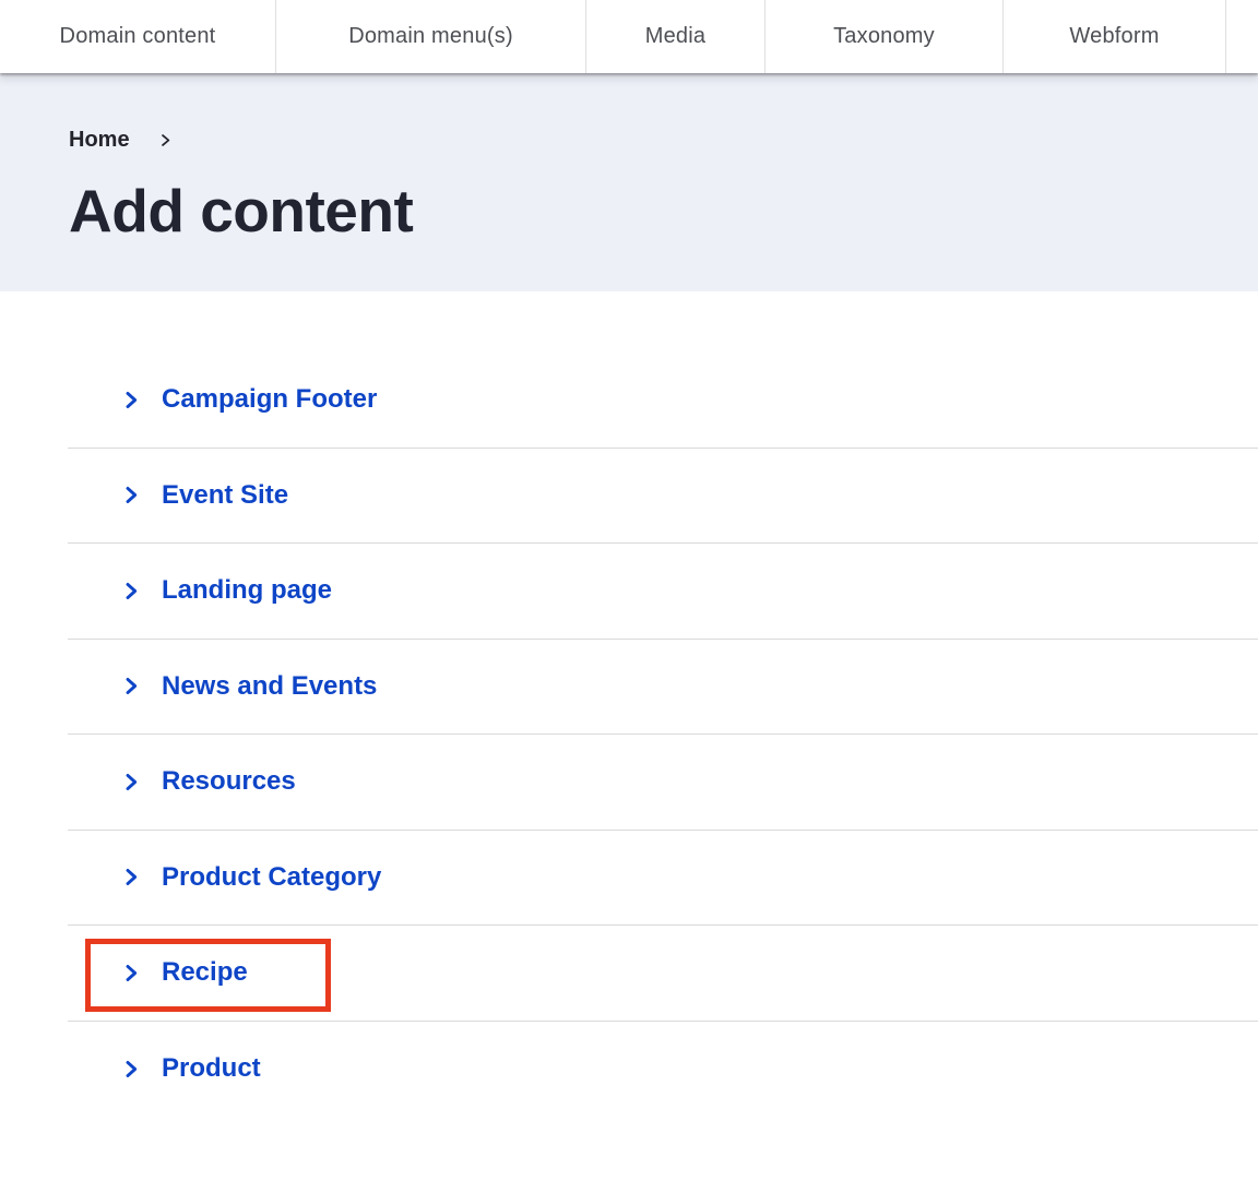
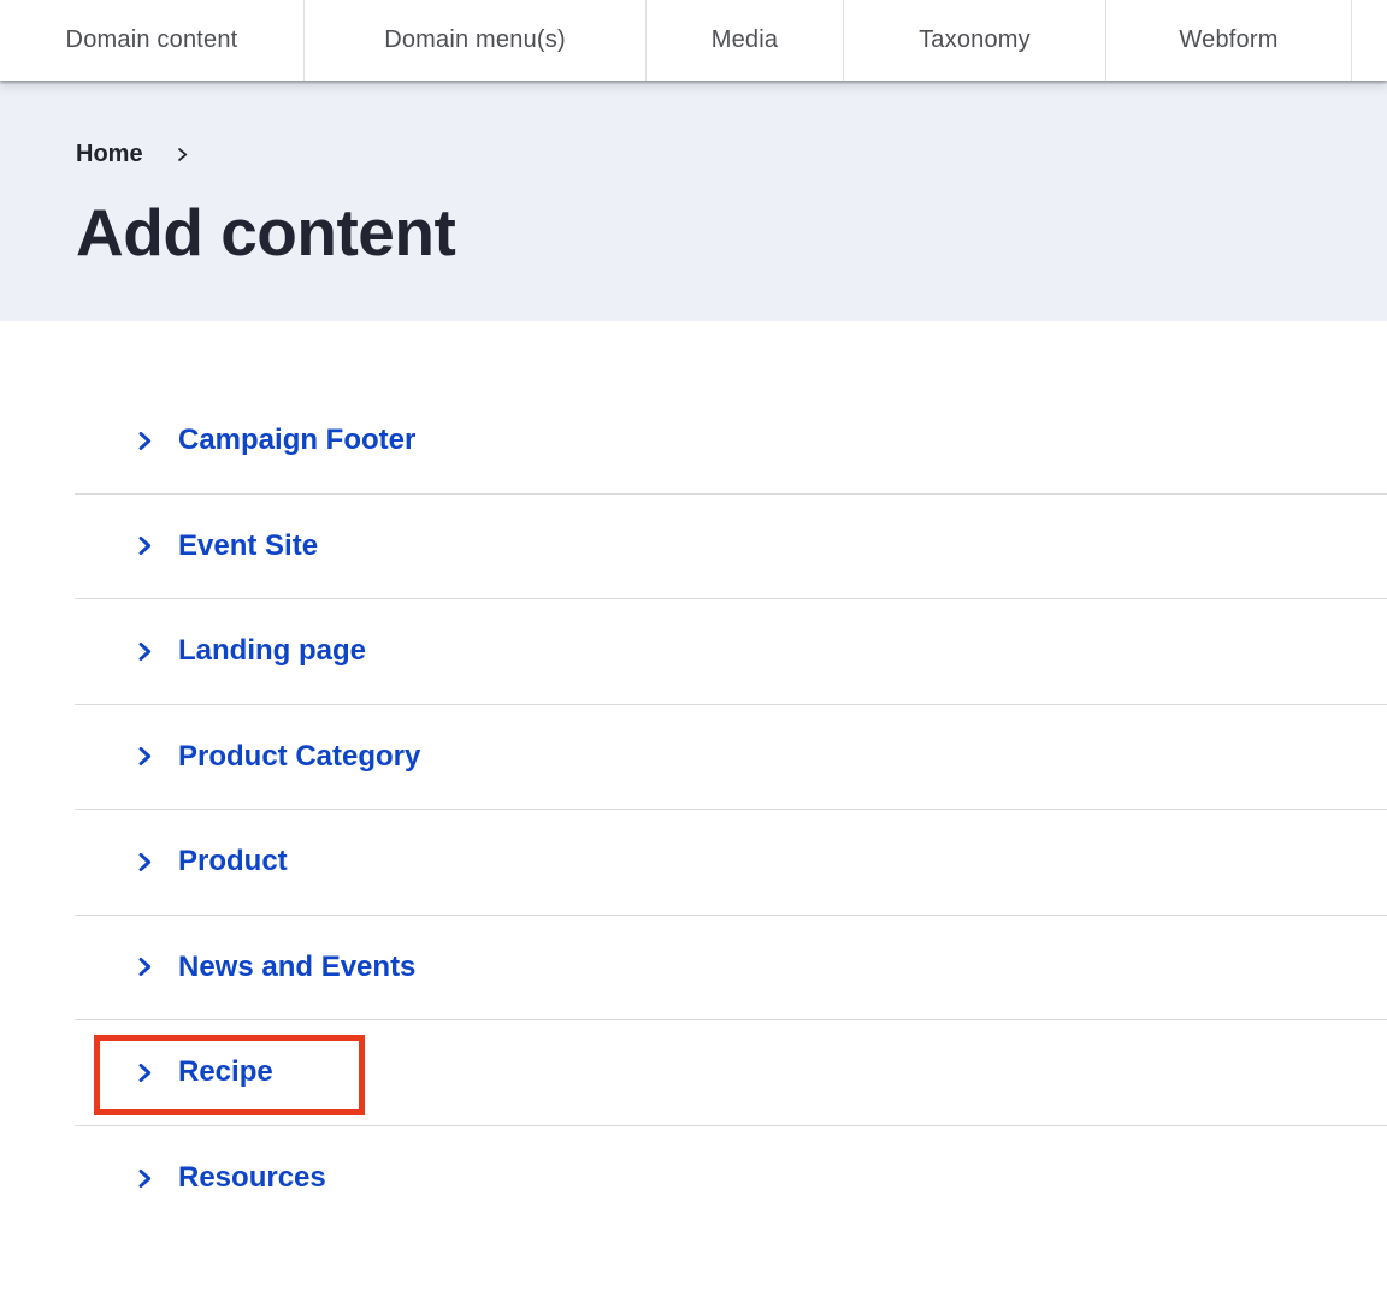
  Domain content
  Domain menu(s)
  Media
  Taxonomy
  Webform
  Home
  Add content
  Campaign Footer
  Event Site
  Landing page
- News and Events
+ Product Category
- Resources
+ Product
- Product Category
+ News and Events
  Recipe
- Product
+ Resources
